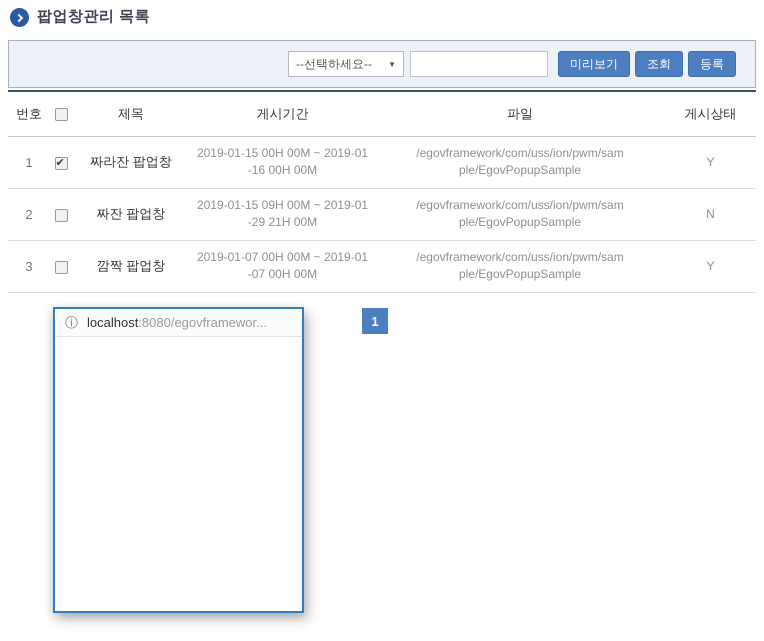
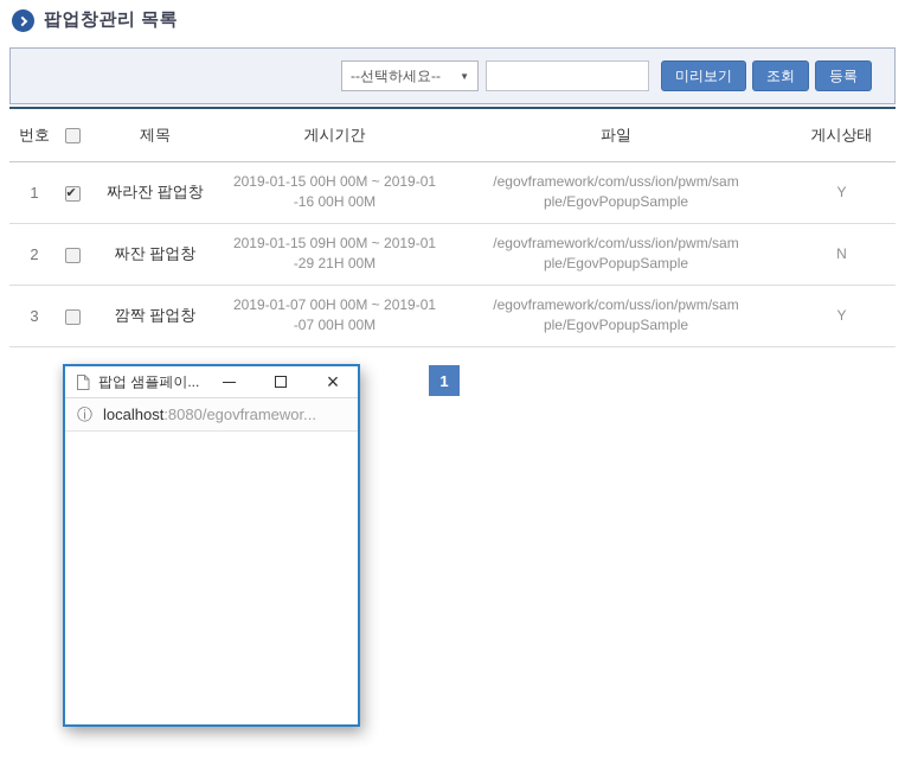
  팝업창관리 목록
  --선택하세요--
  ▼
  미리보기
  조회
  등록
  번호		제목	게시기간	파일	게시상태
  1		짜라잔 팝업창	2019-01-15 00H 00M ~ 2019-01-16 00H 00M	/egovframework/com/uss/ion/pwm/sample/EgovPopupSample	Y
  2		짜잔 팝업창	2019-01-15 09H 00M ~ 2019-01-29 21H 00M	/egovframework/com/uss/ion/pwm/sample/EgovPopupSample	N
  3		깜짝 팝업창	2019-01-07 00H 00M ~ 2019-01-07 00H 00M	/egovframework/com/uss/ion/pwm/sample/EgovPopupSample	Y
  1
+ 팝업 샘플페이...
+ ×
  ⓘ
  localhost:8080/egovframewor...
